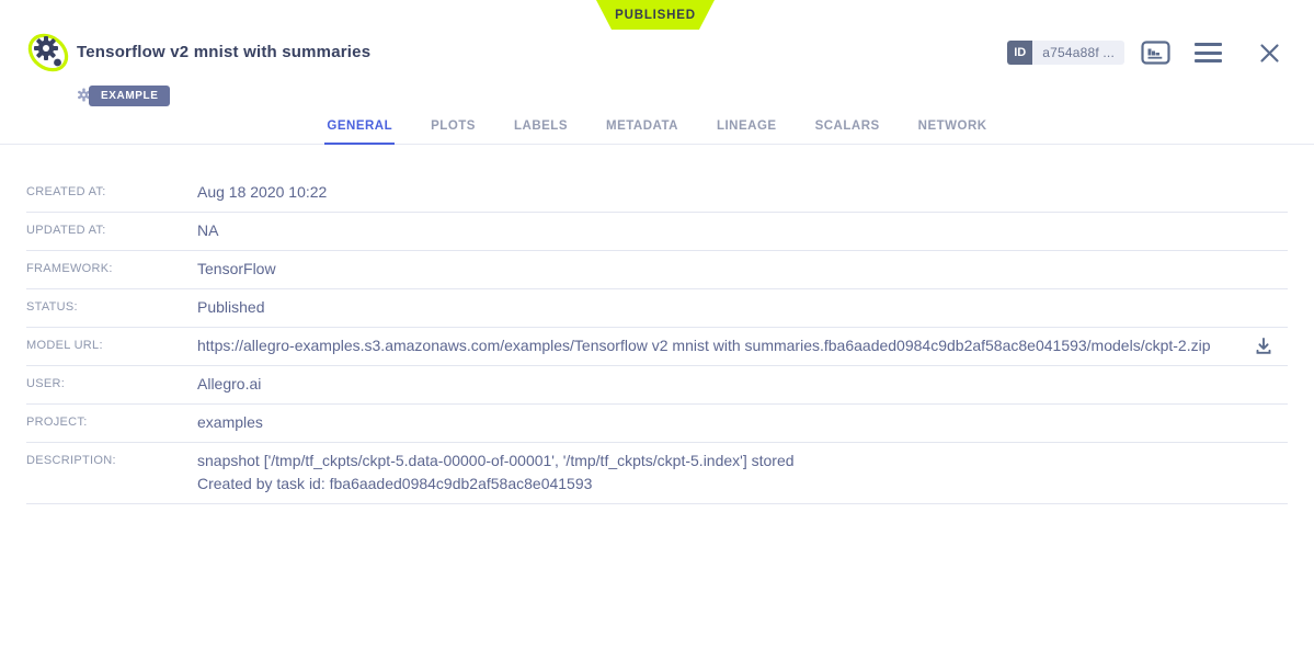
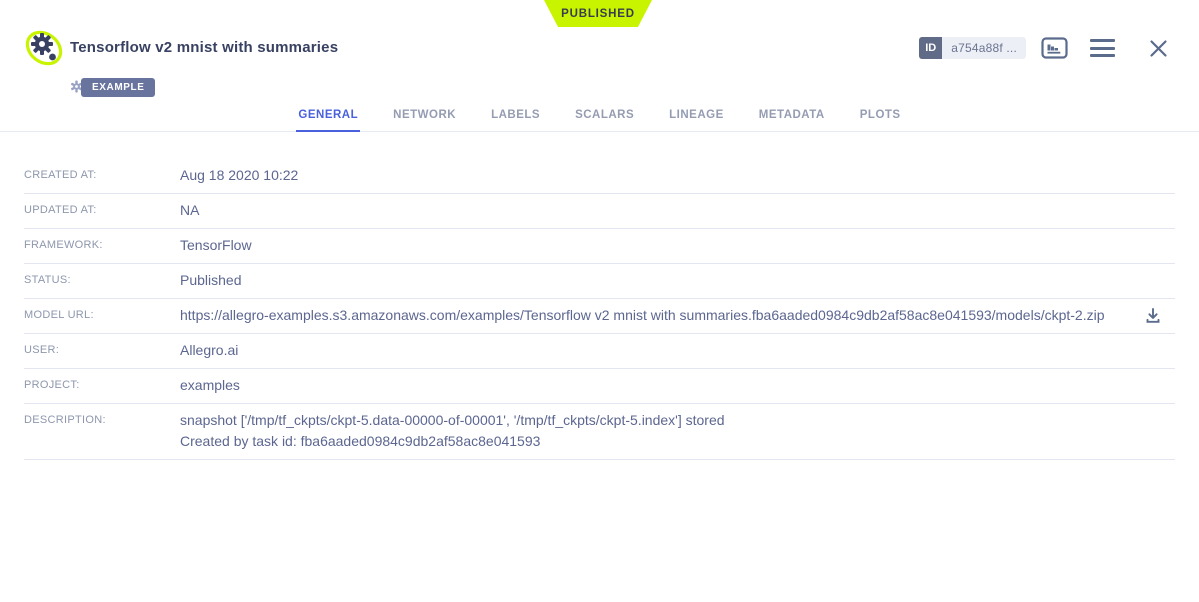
  PUBLISHED
  Tensorflow v2 mnist with summaries
  EXAMPLE
  ID
  a754a88f ...
  GENERAL
- PLOTS
+ NETWORK
  LABELS
- METADATA
+ SCALARS
  LINEAGE
- SCALARS
+ METADATA
- NETWORK
+ PLOTS
  CREATED AT:
  Aug 18 2020 10:22
  UPDATED AT:
  NA
  FRAMEWORK:
  TensorFlow
  STATUS:
  Published
  MODEL URL:
  https://allegro-examples.s3.amazonaws.com/examples/Tensorflow v2 mnist with summaries.fba6aaded0984c9db2af58ac8e041593/models/ckpt-2.zip
  USER:
  Allegro.ai
  PROJECT:
  examples
  DESCRIPTION:
  snapshot ['/tmp/tf_ckpts/ckpt-5.data-00000-of-00001', '/tmp/tf_ckpts/ckpt-5.index'] stored
  Created by task id: fba6aaded0984c9db2af58ac8e041593
